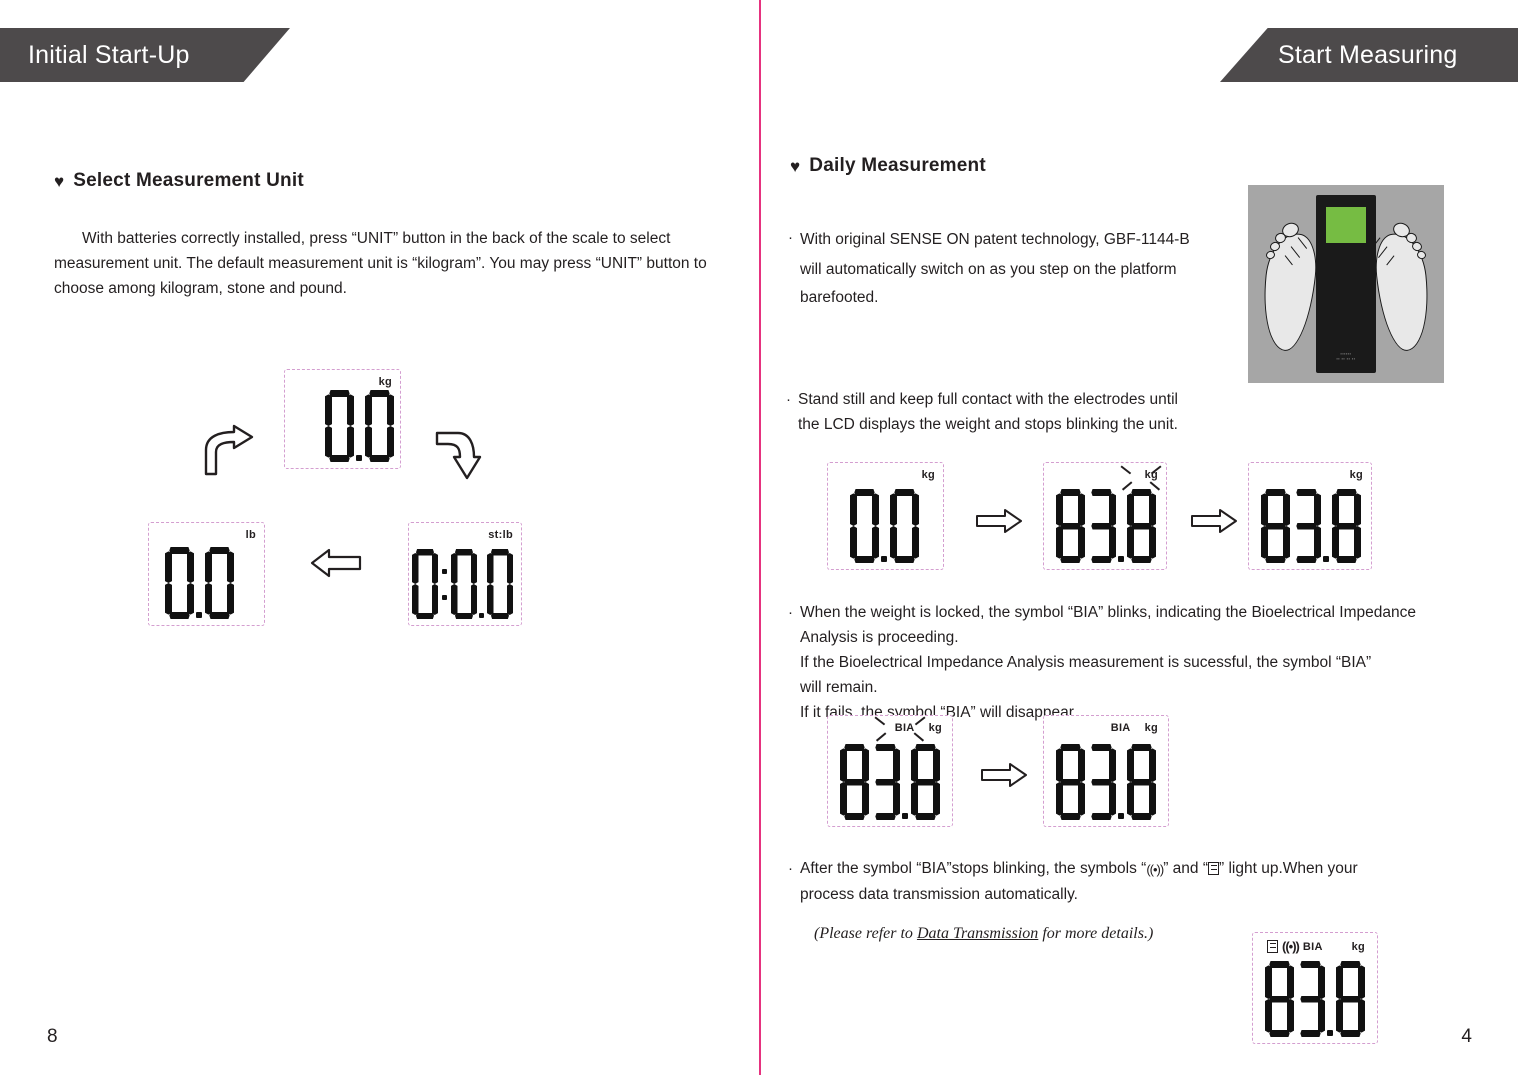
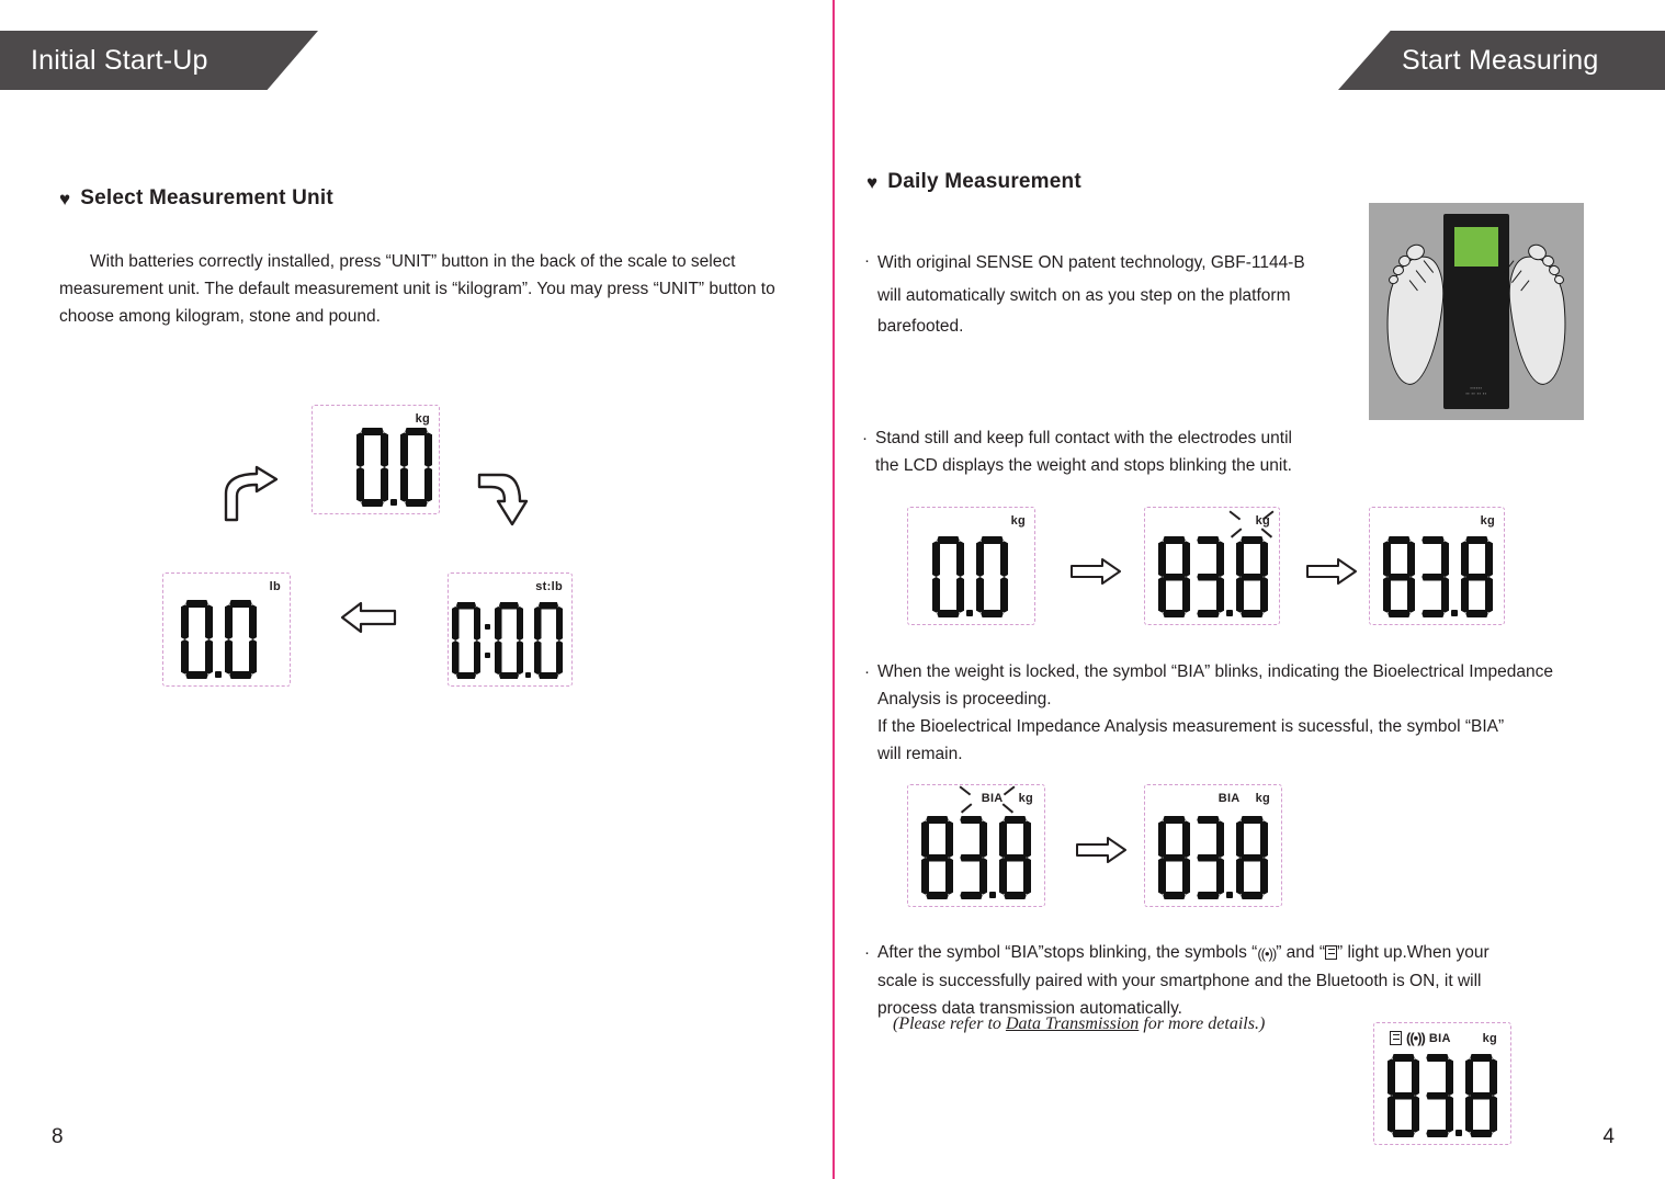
  Initial Start-Up
  ♥
  Select Measurement Unit
  With batteries correctly installed, press “UNIT” button in the back of the scale to select measurement unit. The default measurement unit is “kilogram”. You may press “UNIT” button to choose among kilogram, stone and pound.
  kg
  st:lb
  lb
  8
  Start Measuring
  ♥
  Daily Measurement
  ·
  With original SENSE ON patent technology, GBF-1144-B
  will automatically switch on as you step on the platform
  barefooted.
  ·
  Stand still and keep full contact with the electrodes until
  the LCD displays the weight and stops blinking the unit.
  kg
  kg
  kg
  ·
  When the weight is locked, the symbol “BIA” blinks, indicating the Bioelectrical Impedance
  Analysis is proceeding.
  If the Bioelectrical Impedance Analysis measurement is sucessful, the symbol “BIA”
  will remain.
- If it fails, the symbol “BIA” will disappear.
  BIA
  kg
  BIA
  kg
  ·
  After the symbol “BIA”stops blinking, the symbols “((•))” and “ ” light up.When your
+ scale is successfully paired with your smartphone and the Bluetooth is ON, it will
  process data transmission automatically.
  (Please refer to Data Transmission for more details.)
  ((•))
  BIA
  kg
  4
